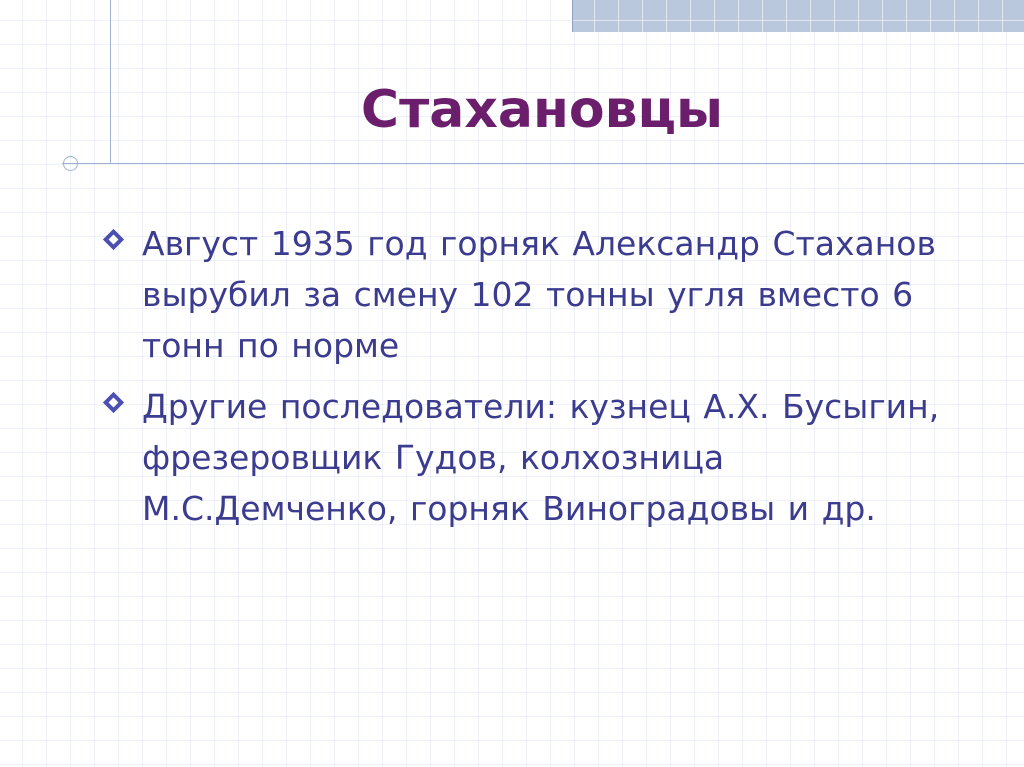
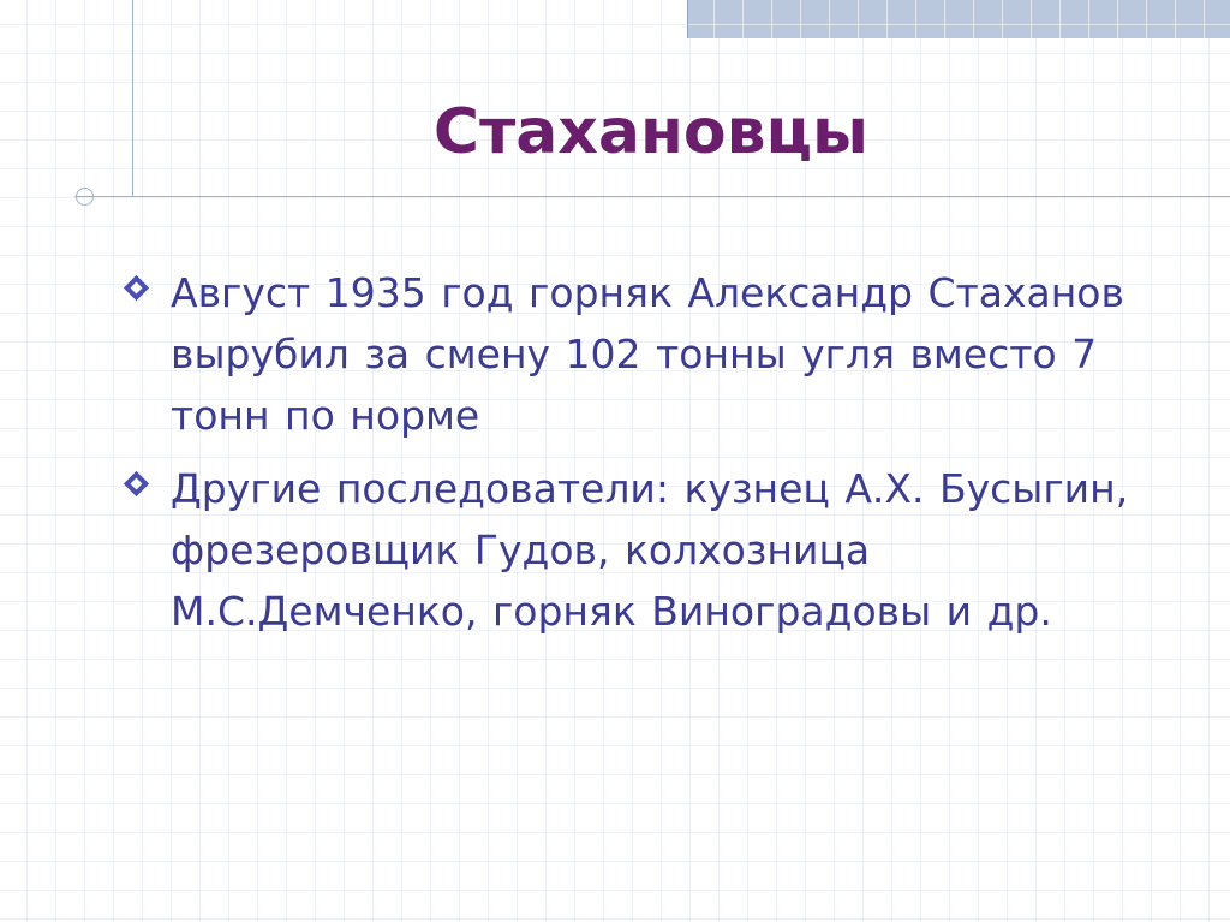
  Стахановцы
- Август 1935 год горняк Александр Стаханов вырубил за смену 102 тонны угля вместо 6 тонн по норме
+ Август 1935 год горняк Александр Стаханов вырубил за смену 102 тонны угля вместо 7 тонн по норме
  Другие последователи: кузнец А.Х. Бусыгин, фрезеровщик Гудов, колхозница М.С.Демченко, горняк Виноградовы и др.
